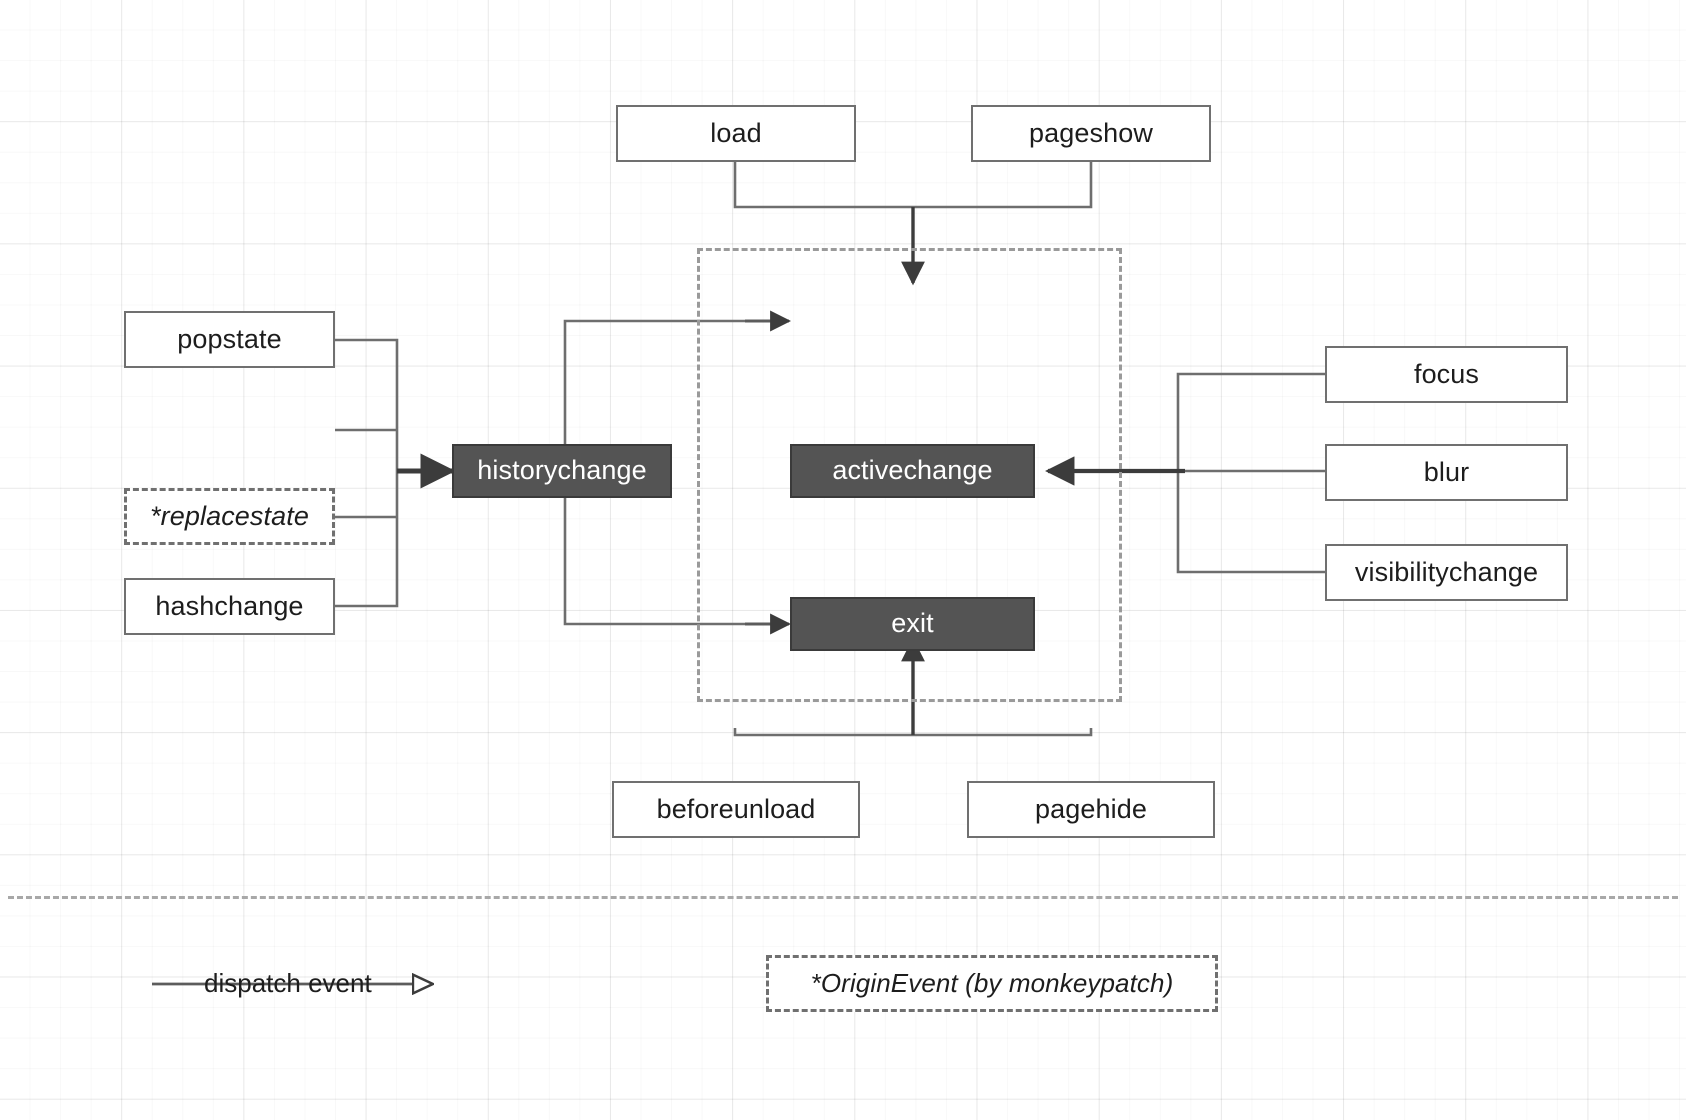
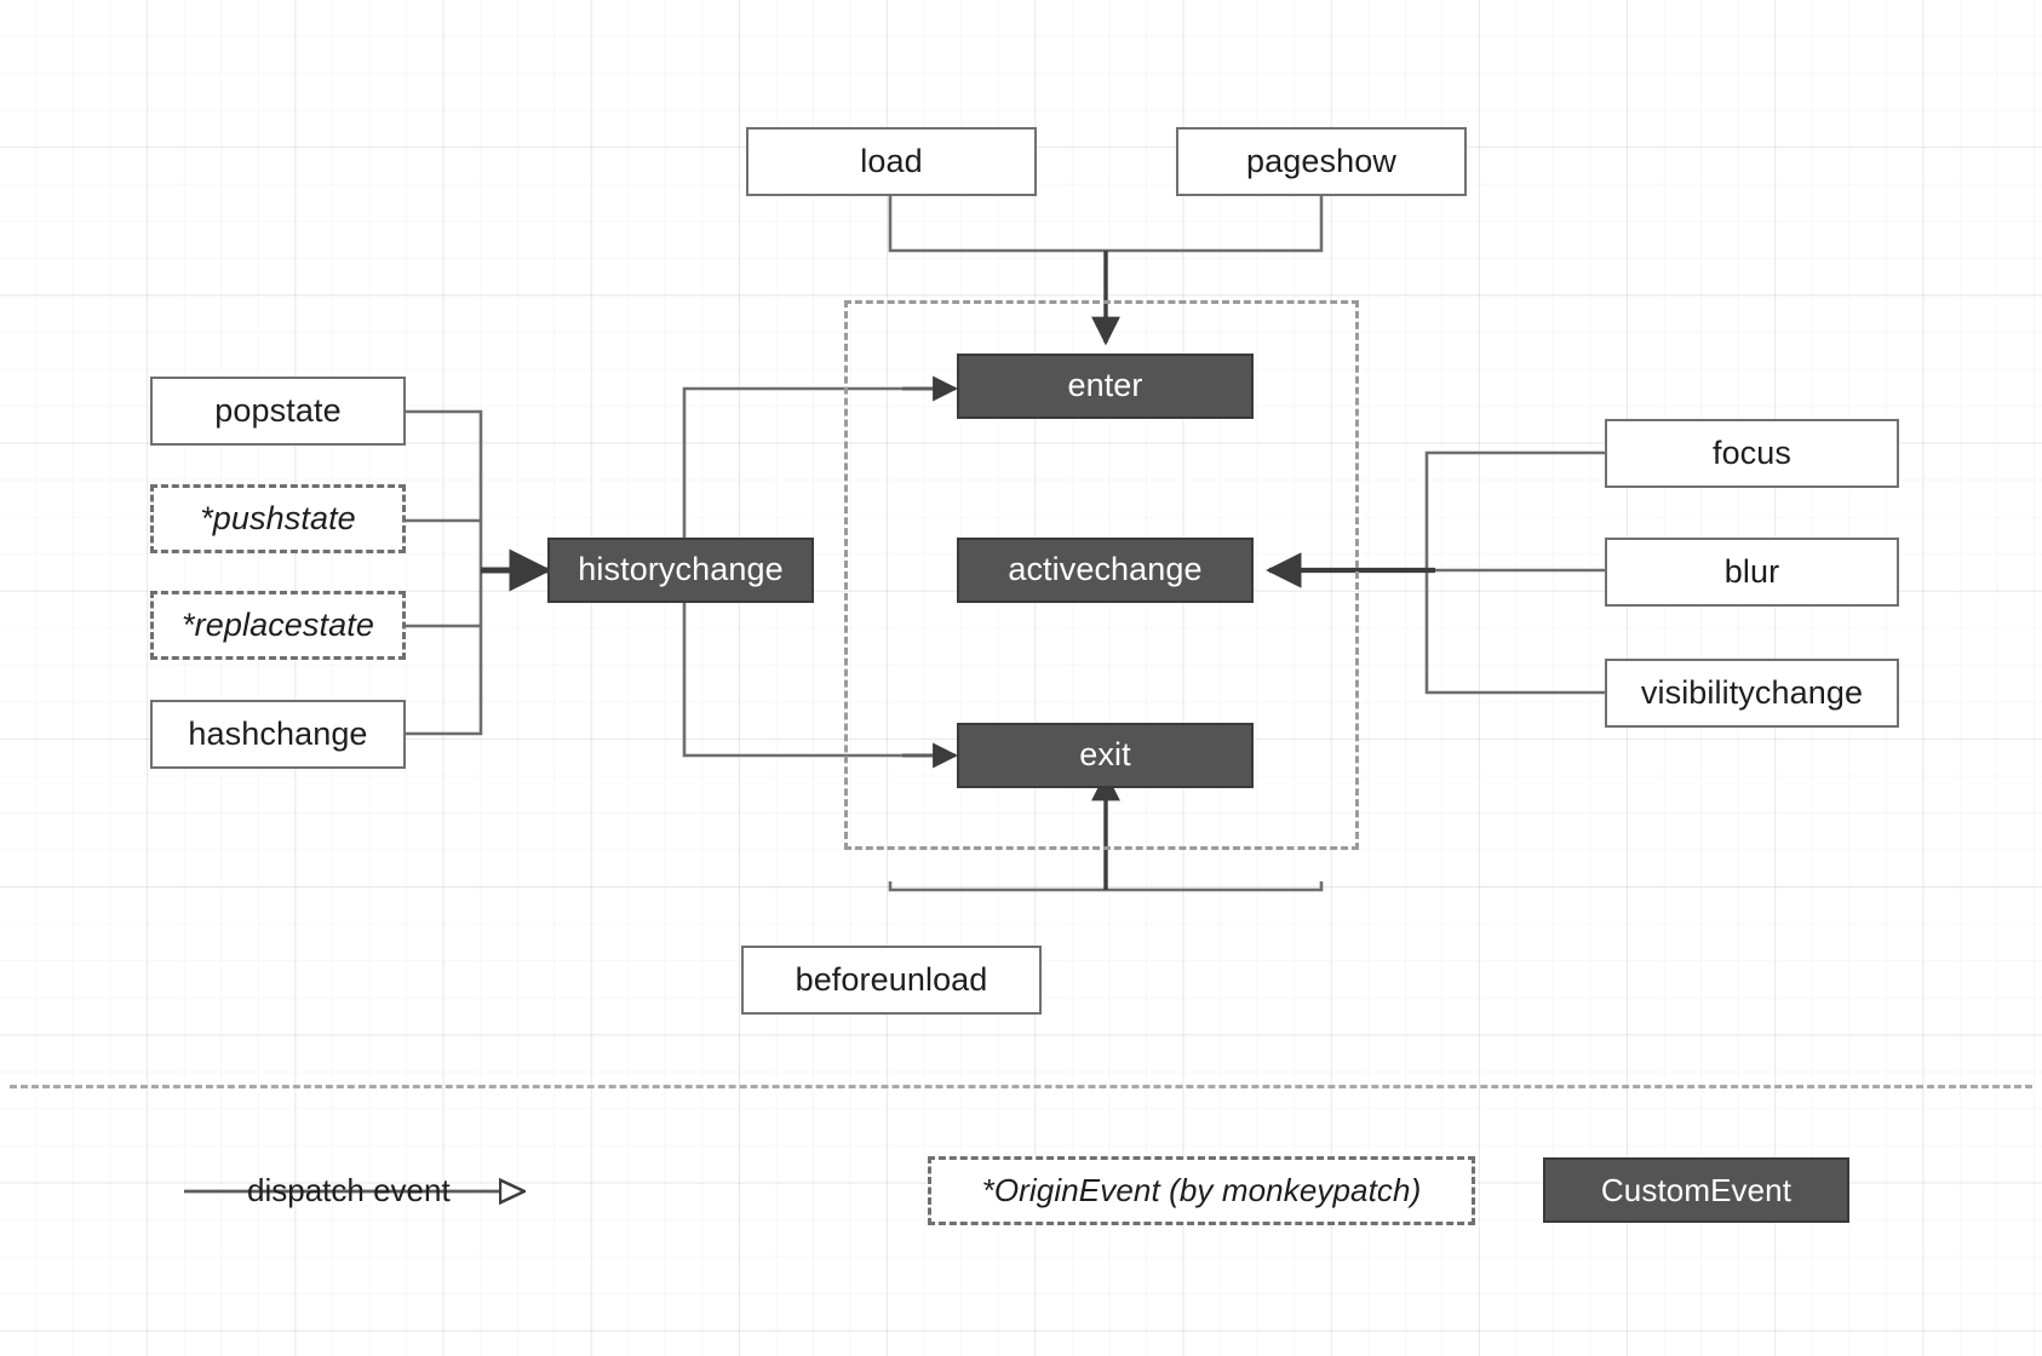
  load
  pageshow
  popstate
+ *pushstate
  *replacestate
  hashchange
  historychange
+ enter
  activechange
  exit
  focus
  blur
  visibilitychange
  beforeunload
- pagehide
  dispatch event
  *OriginEvent (by monkeypatch)
+ CustomEvent
